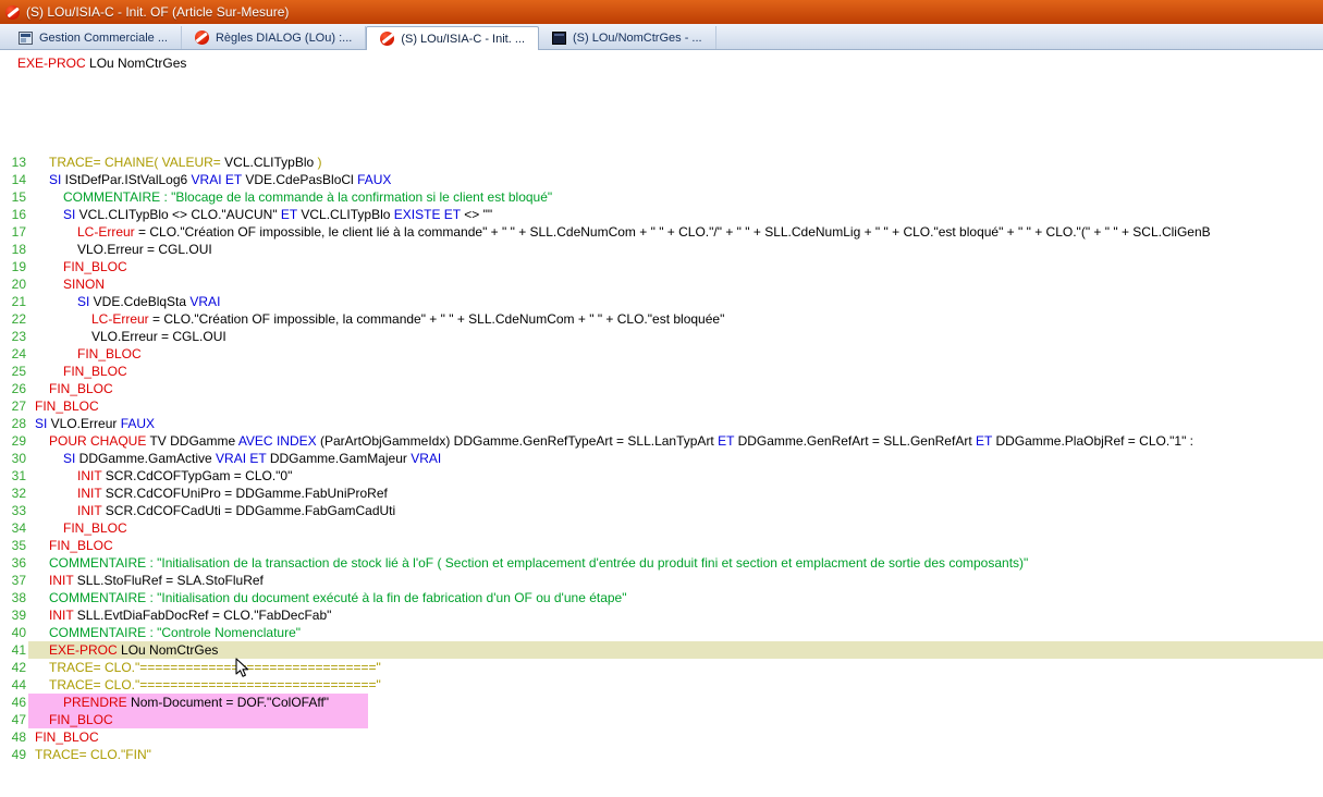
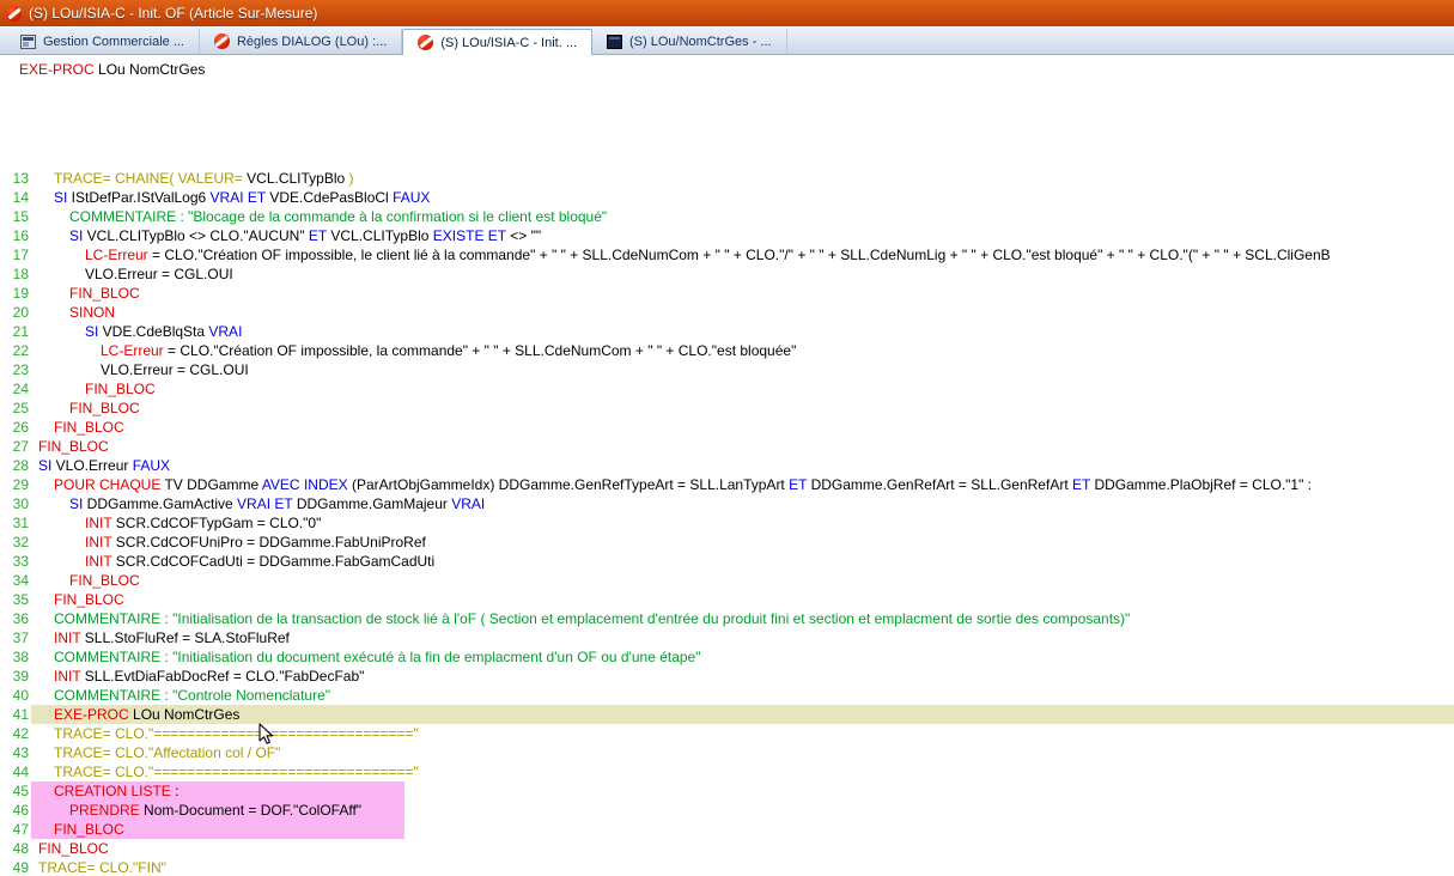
  (S) LOu/ISIA-C - Init. OF (Article Sur-Mesure)
  Gestion Commerciale ...
  Règles DIALOG (LOu) :...
  (S) LOu/ISIA-C - Init. ...
  (S) LOu/NomCtrGes - ...
  EXE-PROC LOu NomCtrGes
  13
  TRACE= CHAINE( VALEUR= VCL.CLITypBlo )
  14
  SI IStDefPar.IStValLog6 VRAI ET VDE.CdePasBloCl FAUX
  15
  COMMENTAIRE : "Blocage de la commande à la confirmation si le client est bloqué"
  16
  SI VCL.CLITypBlo <> CLO."AUCUN" ET VCL.CLITypBlo EXISTE ET <> ""
  17
  LC-Erreur = CLO."Création OF impossible, le client lié à la commande" + " " + SLL.CdeNumCom + " " + CLO."/" + " " + SLL.CdeNumLig + " " + CLO."est bloqué" + " " + CLO."(" + " " + SCL.CliGenB
  18
  VLO.Erreur = CGL.OUI
  19
  FIN_BLOC
  20
  SINON
  21
  SI VDE.CdeBlqSta VRAI
  22
  LC-Erreur = CLO."Création OF impossible, la commande" + " " + SLL.CdeNumCom + " " + CLO."est bloquée"
  23
  VLO.Erreur = CGL.OUI
  24
  FIN_BLOC
  25
  FIN_BLOC
  26
  FIN_BLOC
  27
  FIN_BLOC
  28
  SI VLO.Erreur FAUX
  29
  POUR CHAQUE TV DDGamme AVEC INDEX (ParArtObjGammeIdx) DDGamme.GenRefTypeArt = SLL.LanTypArt ET DDGamme.GenRefArt = SLL.GenRefArt ET DDGamme.PlaObjRef = CLO."1" :
  30
  SI DDGamme.GamActive VRAI ET DDGamme.GamMajeur VRAI
  31
  INIT SCR.CdCOFTypGam = CLO."0"
  32
  INIT SCR.CdCOFUniPro = DDGamme.FabUniProRef
  33
  INIT SCR.CdCOFCadUti = DDGamme.FabGamCadUti
  34
  FIN_BLOC
  35
  FIN_BLOC
  36
  COMMENTAIRE : "Initialisation de la transaction de stock lié à l'oF ( Section et emplacement d'entrée du produit fini et section et emplacment de sortie des composants)"
  37
  INIT SLL.StoFluRef = SLA.StoFluRef
  38
- COMMENTAIRE : "Initialisation du document exécuté à la fin de fabrication d'un OF ou d'une étape"
+ COMMENTAIRE : "Initialisation du document exécuté à la fin de emplacment d'un OF ou d'une étape"
  39
  INIT SLL.EvtDiaFabDocRef = CLO."FabDecFab"
  40
  COMMENTAIRE : "Controle Nomenclature"
  41
  EXE-PROC LOu NomCtrGes
  42
  TRACE= CLO."=============================="
+ 43
+ TRACE= CLO."Affectation col / OF"
  44
  TRACE= CLO."==============================="
+ 45
+ CREATION LISTE :
  46
  PRENDRE Nom-Document = DOF."ColOFAff"
  47
  FIN_BLOC
  48
  FIN_BLOC
  49
  TRACE= CLO."FIN"
